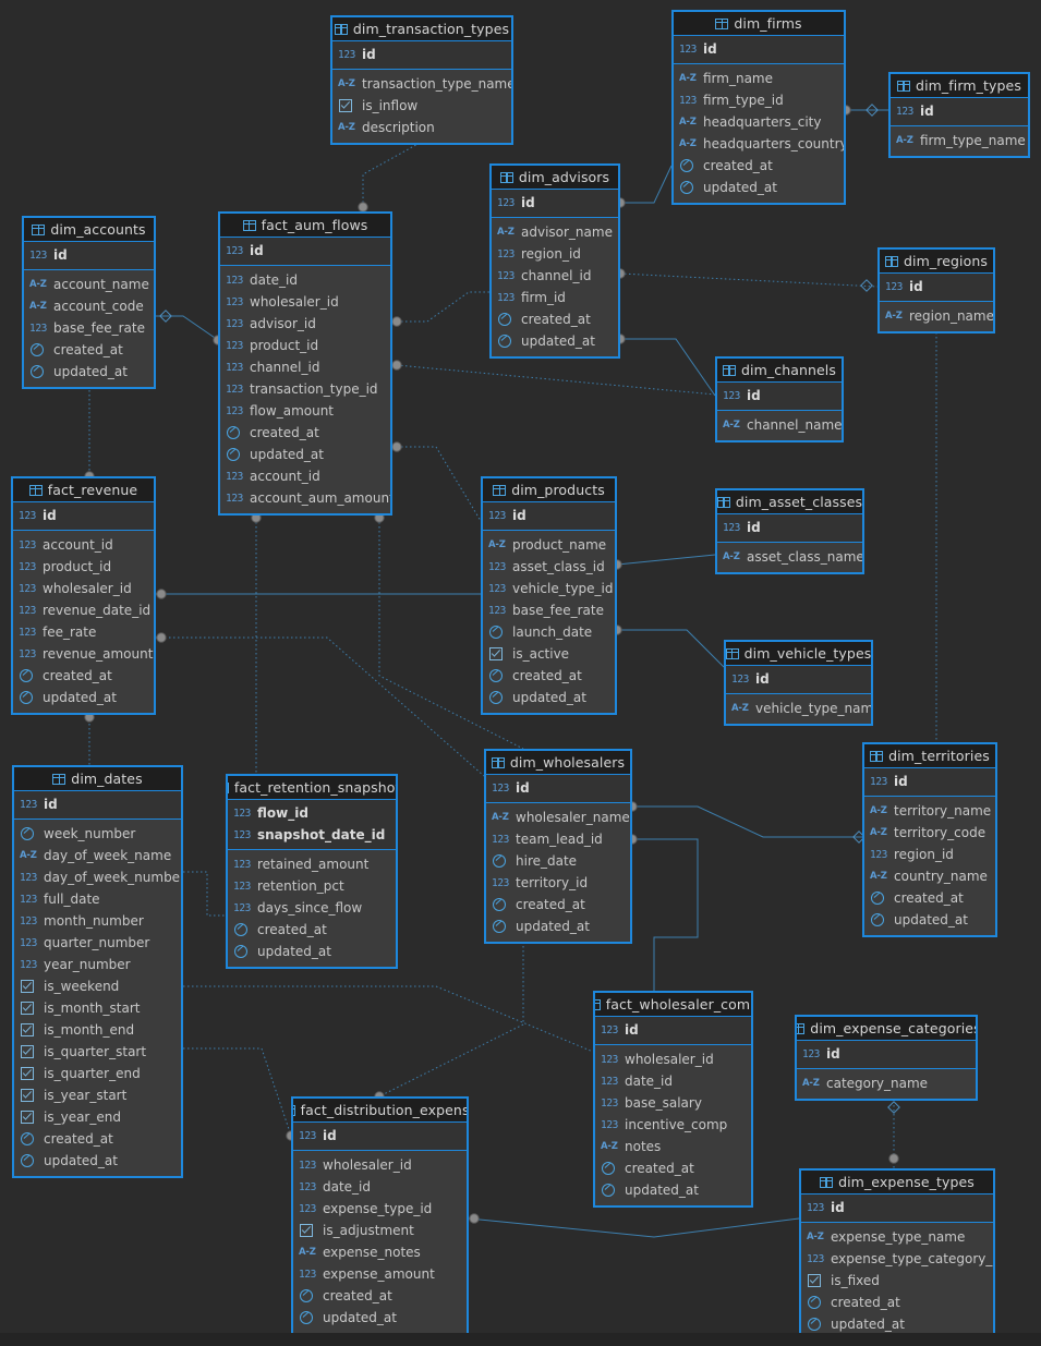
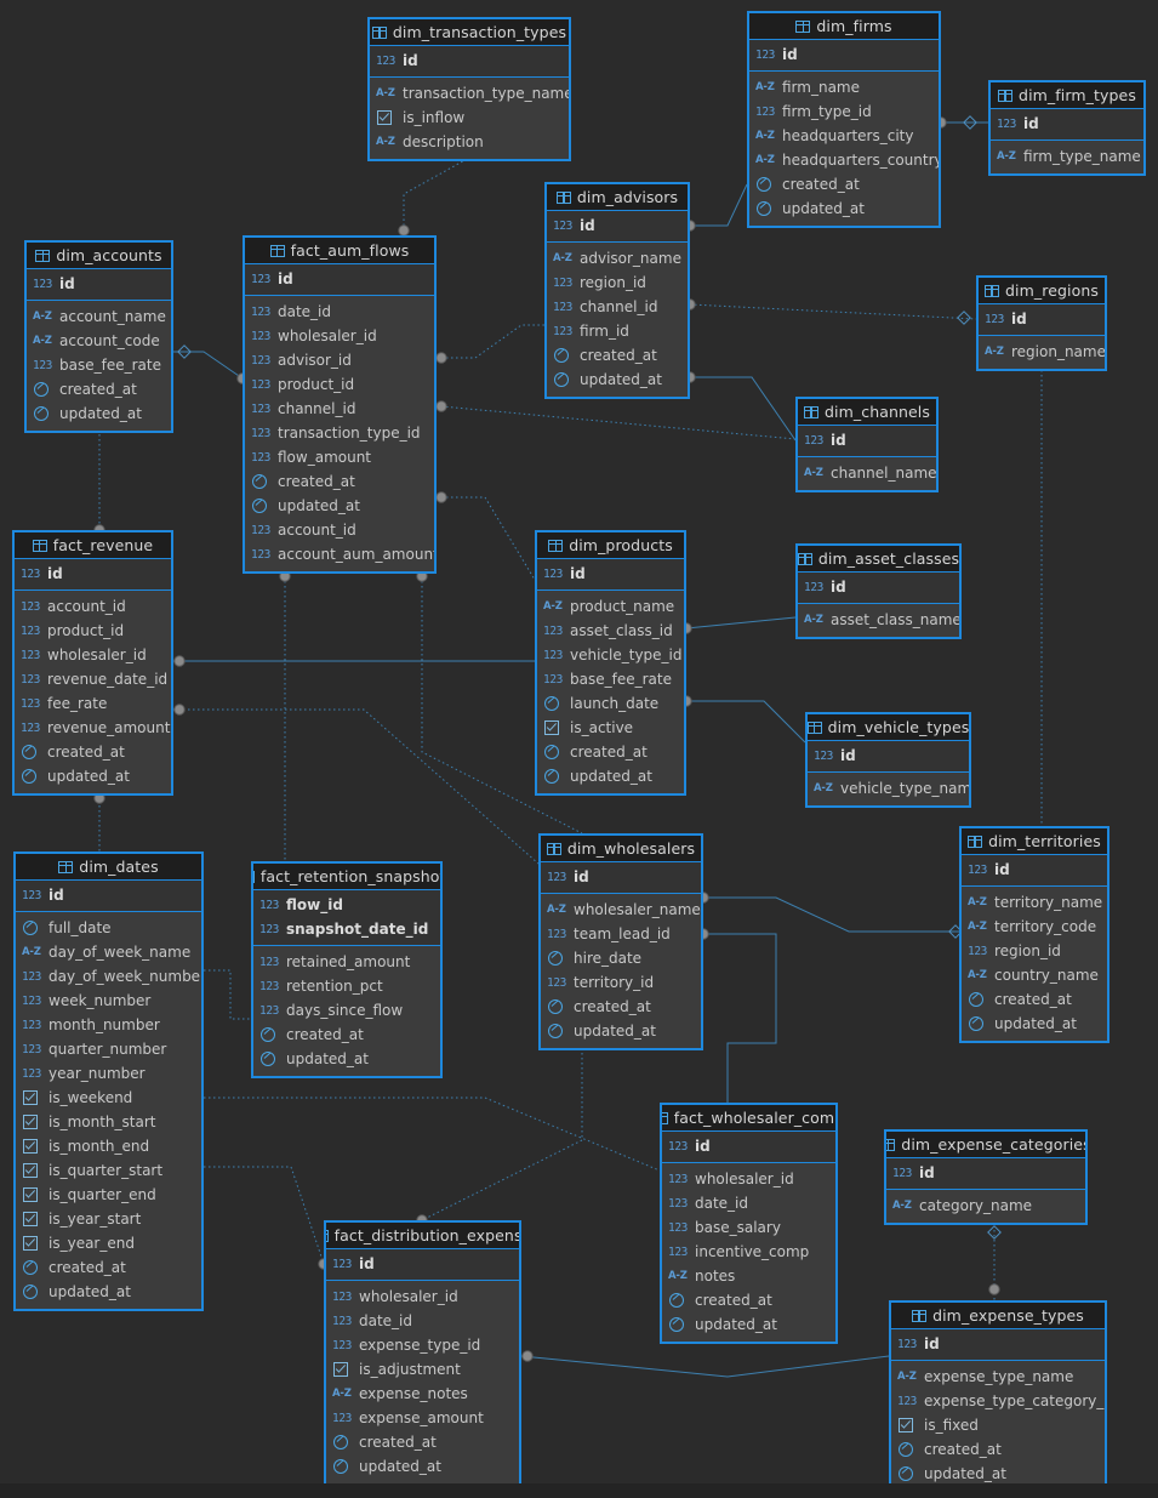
  dim_transaction_types
  123
  id
  A-Z
  transaction_type_name
  is_inflow
  A-Z
  description
  dim_firms
  123
  id
  A-Z
  firm_name
  123
  firm_type_id
  A-Z
  headquarters_city
  A-Z
  headquarters_countr
  created_at
  updated_at
  dim_firm_types
  123
  id
  A-Z
  firm_type_name
  dim_advisors
  123
  id
  A-Z
  advisor_name
  123
  region_id
  123
  channel_id
  123
  firm_id
  created_at
  updated_at
  dim_accounts
  123
  id
  A-Z
  account_name
  A-Z
  account_code
  123
  base_fee_rate
  created_at
  updated_at
  fact_aum_flows
  123
  id
  123
  date_id
  123
  wholesaler_id
  123
  advisor_id
  123
  product_id
  123
  channel_id
  123
  transaction_type_id
  123
  flow_amount
  created_at
  updated_at
  123
  account_id
  123
  account_aum_amoun
  dim_regions
  123
  id
  A-Z
  region_name
  dim_channels
  123
  id
  A-Z
  channel_name
  fact_revenue
  123
  id
  123
  account_id
  123
  product_id
  123
  wholesaler_id
  123
  revenue_date_id
  123
  fee_rate
  123
  revenue_amount
  created_at
  updated_at
  dim_products
  123
  id
  A-Z
  product_name
  123
  asset_class_id
  123
  vehicle_type_id
  123
  base_fee_rate
  launch_date
  is_active
  created_at
  updated_at
  dim_asset_classes
  123
  id
  A-Z
  asset_class_name
  dim_vehicle_types
  123
  id
  A-Z
  vehicle_type_nam
  dim_territories
  123
  id
  A-Z
  territory_name
  A-Z
  territory_code
  123
  region_id
  A-Z
  country_name
  created_at
  updated_at
  dim_wholesalers
  123
  id
  A-Z
  wholesaler_name
  123
  team_lead_id
  hire_date
  123
  territory_id
  created_at
  updated_at
  dim_dates
  123
  id
- week_number
+ full_date
  A-Z
  day_of_week_name
  123
  day_of_week_numbe
  123
- full_date
+ week_number
  123
  month_number
  123
  quarter_number
  123
  year_number
  is_weekend
  is_month_start
  is_month_end
  is_quarter_start
  is_quarter_end
  is_year_start
  is_year_end
  created_at
  updated_at
  fact_retention_snapsho
  123
  flow_id
  123
  snapshot_date_id
  123
  retained_amount
  123
  retention_pct
  123
  days_since_flow
  created_at
  updated_at
  fact_wholesaler_com
  123
  id
  123
  wholesaler_id
  123
  date_id
  123
  base_salary
  123
  incentive_comp
  A-Z
  notes
  created_at
  updated_at
  dim_expense_categorie
  123
  id
  A-Z
  category_name
  fact_distribution_expens
  123
  id
  123
  wholesaler_id
  123
  date_id
  123
  expense_type_id
  is_adjustment
  A-Z
  expense_notes
  123
  expense_amount
  created_at
  updated_at
  dim_expense_types
  123
  id
  A-Z
  expense_type_name
  123
  expense_type_category_
  is_fixed
  created_at
  updated_at
